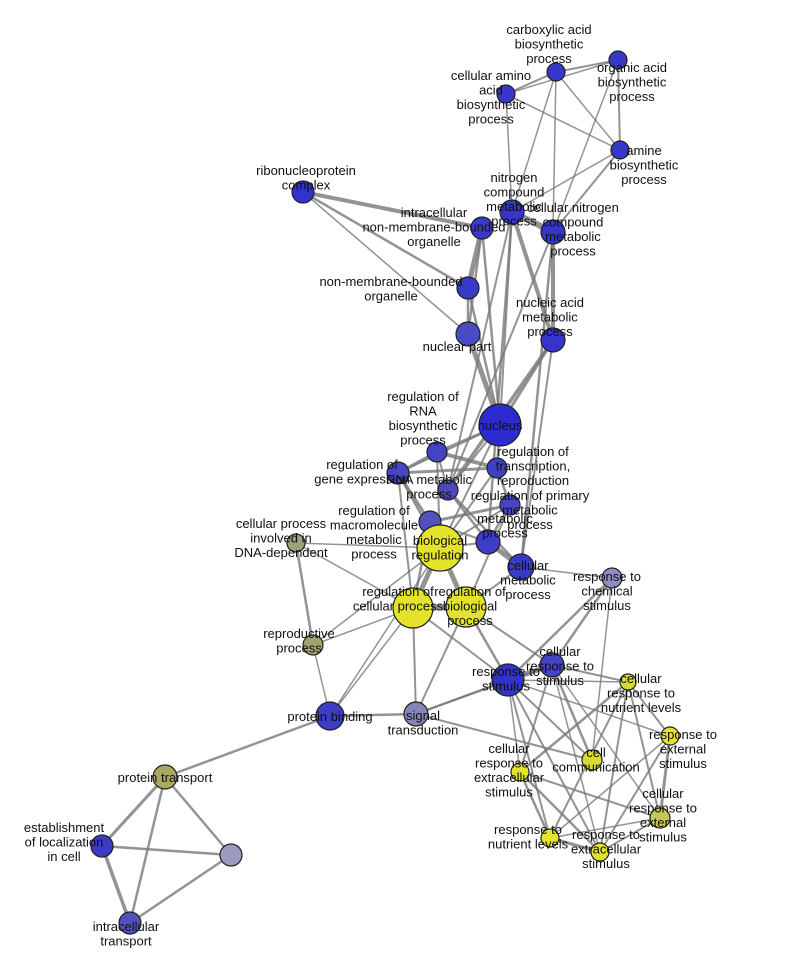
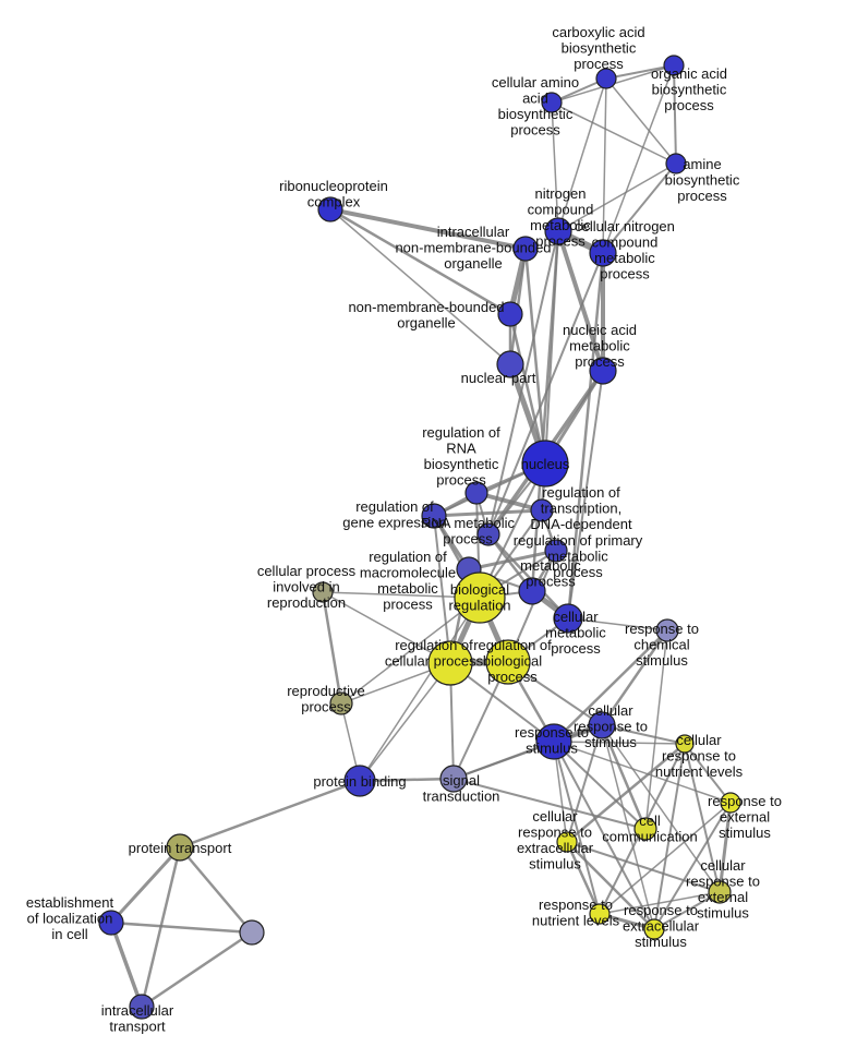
  carboxylic acid biosynthetic process
  cellular amino acid biosynthetic process
  organic acid biosynthetic process
  amine biosynthetic process
  nitrogen compound metabolic process
  cellular nitrogen compound metabolic process
  ribonucleoprotein complex
  intracellular non-membrane-bounded organelle
  non-membrane-bounded organelle
  nucleic acid metabolic process
  nuclear part
  nucleus
  regulation of RNA biosynthetic process
- regulation of transcription, reproduction
+ regulation of transcription, DNA-dependent
  regulation of gene expression
  RNA metabolic process
  regulation of primary metabolic process
  regulation of macromolecule metabolic process
  metabolic process
  biological regulation
  cellular metabolic process
  regulation of cellular process
  regulation of biological process
- cellular process involved in DNA-dependent
+ cellular process involved in reproduction
  reproductive process
  response to chemical stimulus
  cellular response to stimulus
  response to stimulus
  cellular response to nutrient levels
  protein binding
  signal transduction
  response to external stimulus
  cellular response to extracellular stimulus
  cell communication
  cellular response to external stimulus
  protein transport
  response to nutrient levels
  response to extracellular stimulus
  establishment of localization in cell
  intracellular transport
